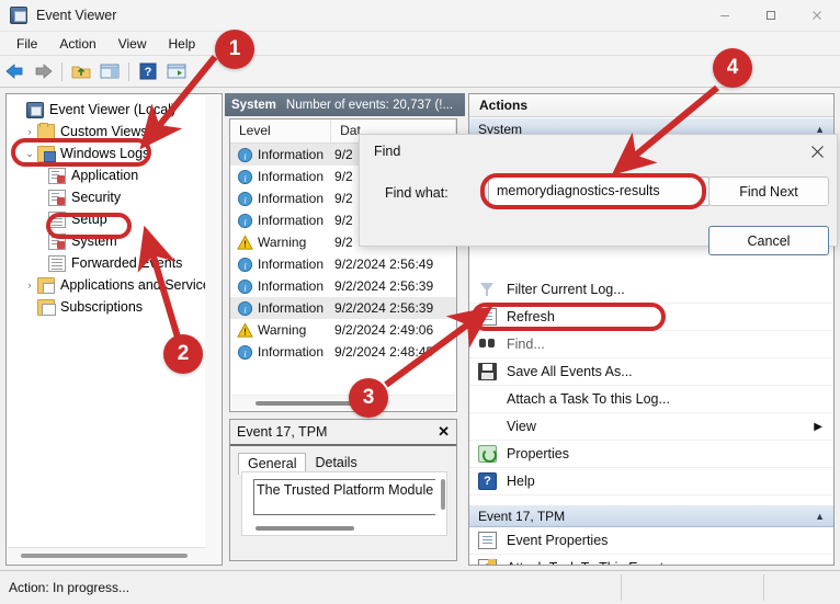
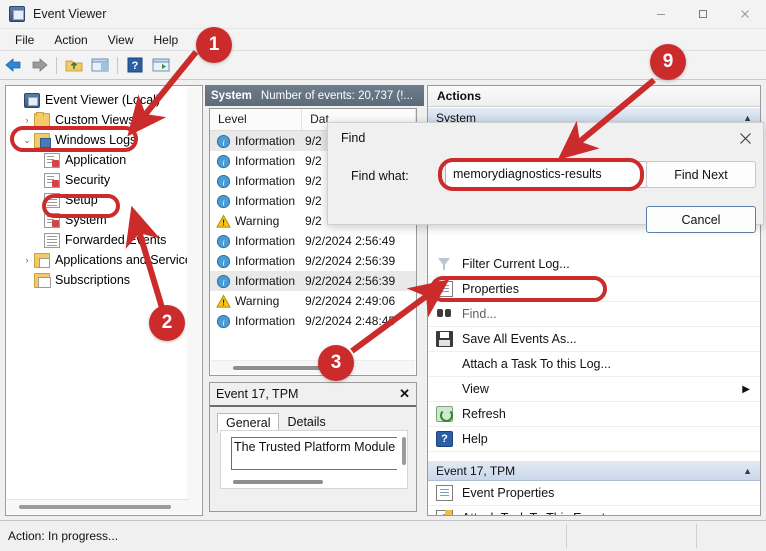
  Event Viewer
  File
  Action
  View
  Help
  ?
  Event Viewer (Loca
  ›
  Custom Views
  ⌄
  Windows Logs
  Application
  Security
  Setup
  System
  Forwarded Eents
  ›
  Applications and Servic
  Subscriptions
  System
  Number of events: 20,737 (!...
  Level
  Dat
  i
  Information
  9/2
  i
  Information
  9/2
  i
  Information
  9/2
  i
  Information
  9/2
  !
  Warning
  9/2
  i
  Information
  9/2/2024 2:56:49
  i
  Information
  9/2/2024 2:56:39
  i
  Information
  9/2/2024 2:56:39
  !
  Warning
  9/2/2024 2:49:06
  i
  Information
  9/2/2024 2:48:4
  Event 17, TPM
  ✕
  General
  Details
  The Trusted Platform Module
  Actions
  System
  ▲
  Filter Current Log...
- Refresh
+ Properties
  Find...
  Save All Events As...
  Attach a Task To this Log...
  View
  ▶
- Properties
+ Refresh
  Help
  Event 17, TPM
  ▲
  Event Properties
  Find
  Find what:
  memorydiagnostics-results
  Find Next
  Cancel
  Action: In progress...
  1
  2
  3
- 4
+ 9
